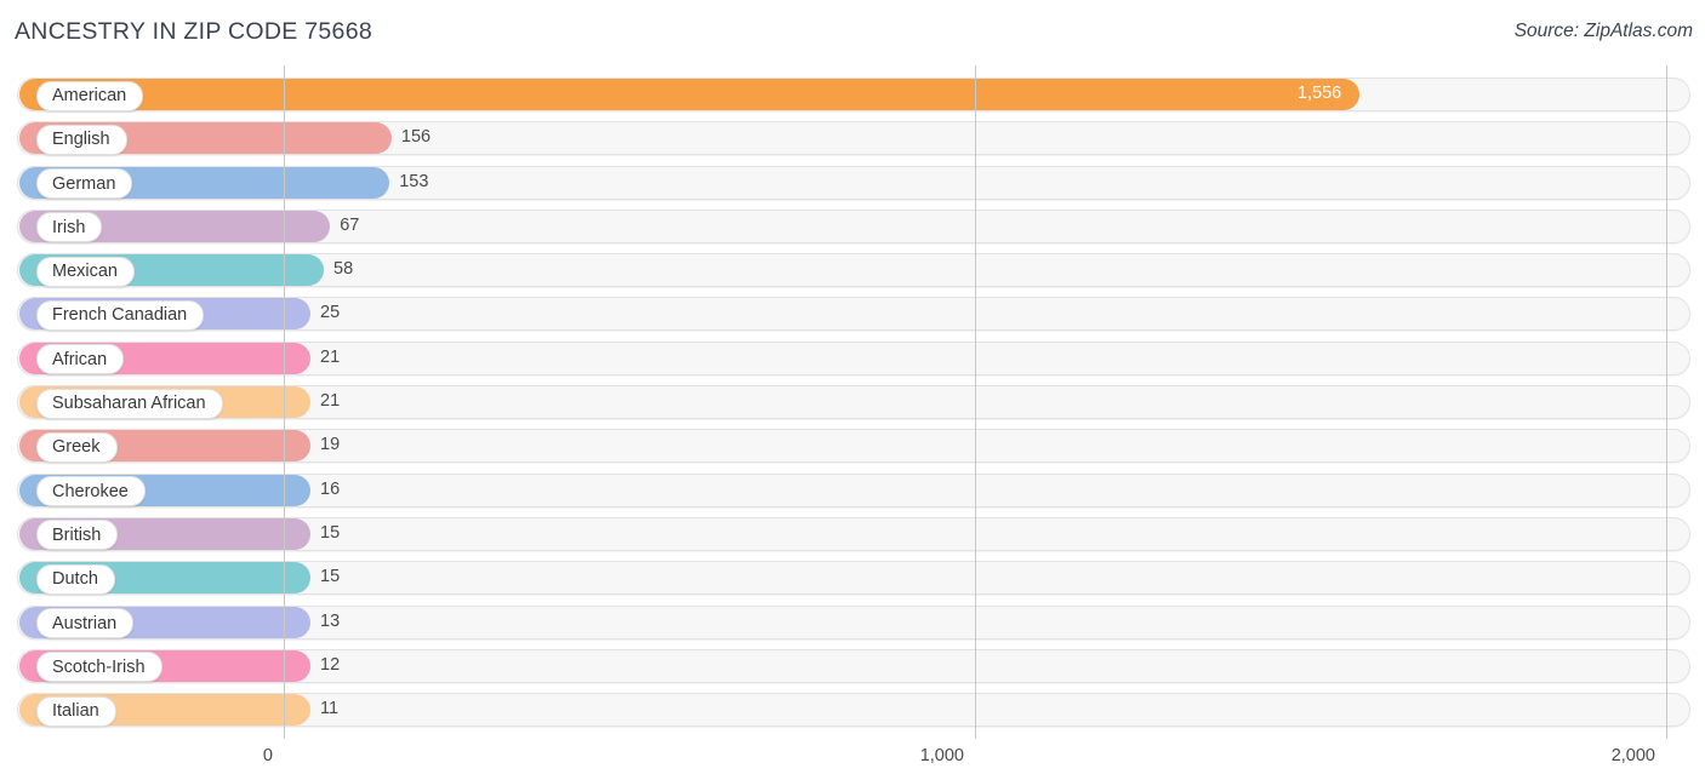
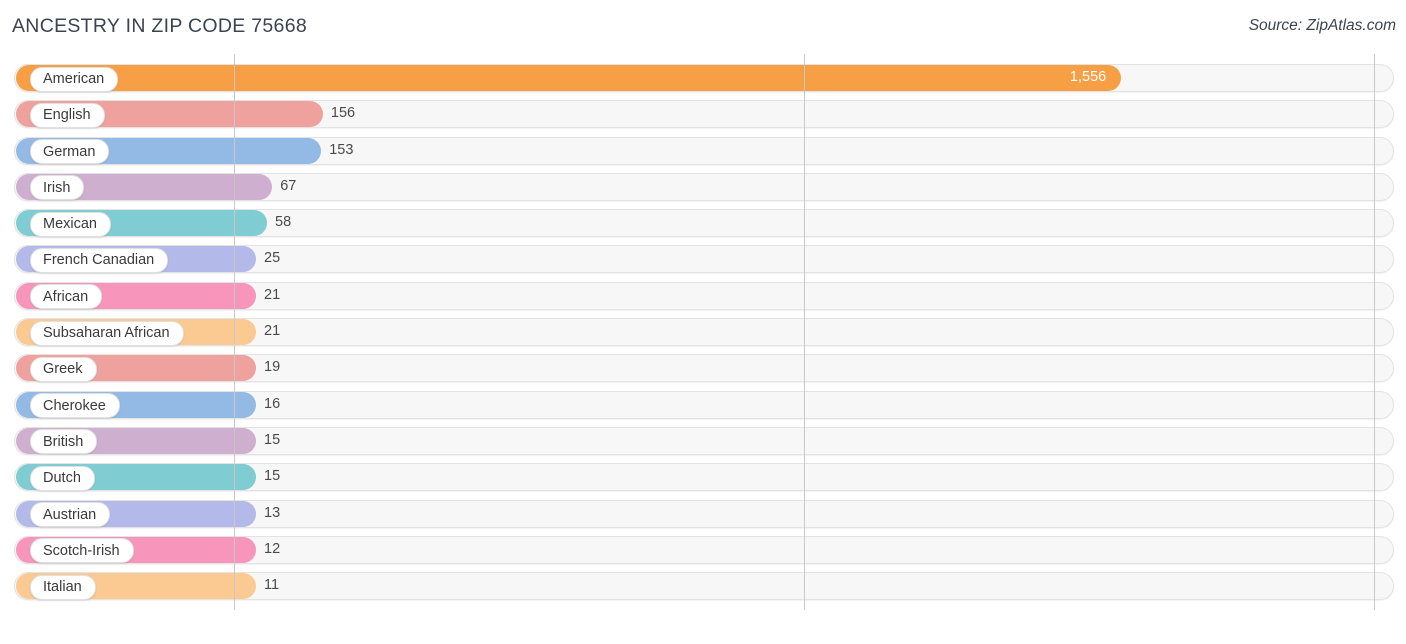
  ANCESTRY IN ZIP CODE 75668
  Source: ZipAtlas.com
  American
  1,556
  English
  156
  German
  153
  Irish
  67
  Mexican
  58
  French Canadian
  25
  African
  21
  Subsaharan African
  21
  Greek
  19
  Cherokee
  16
  British
  15
  Dutch
  15
  Austrian
  13
  Scotch-Irish
  12
  Italian
  11
- 0
- 1,000
- 2,000
